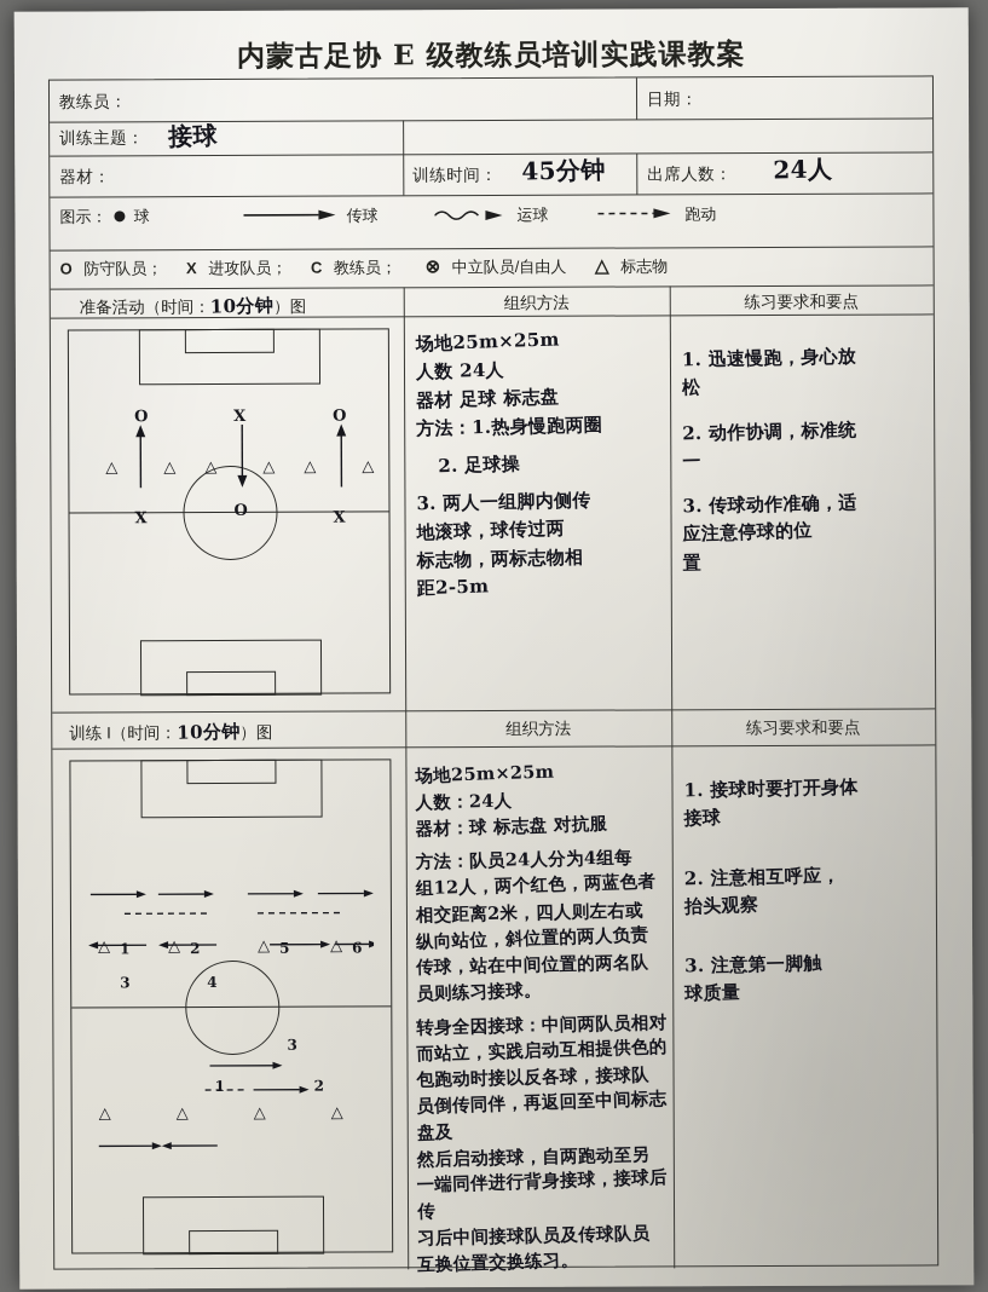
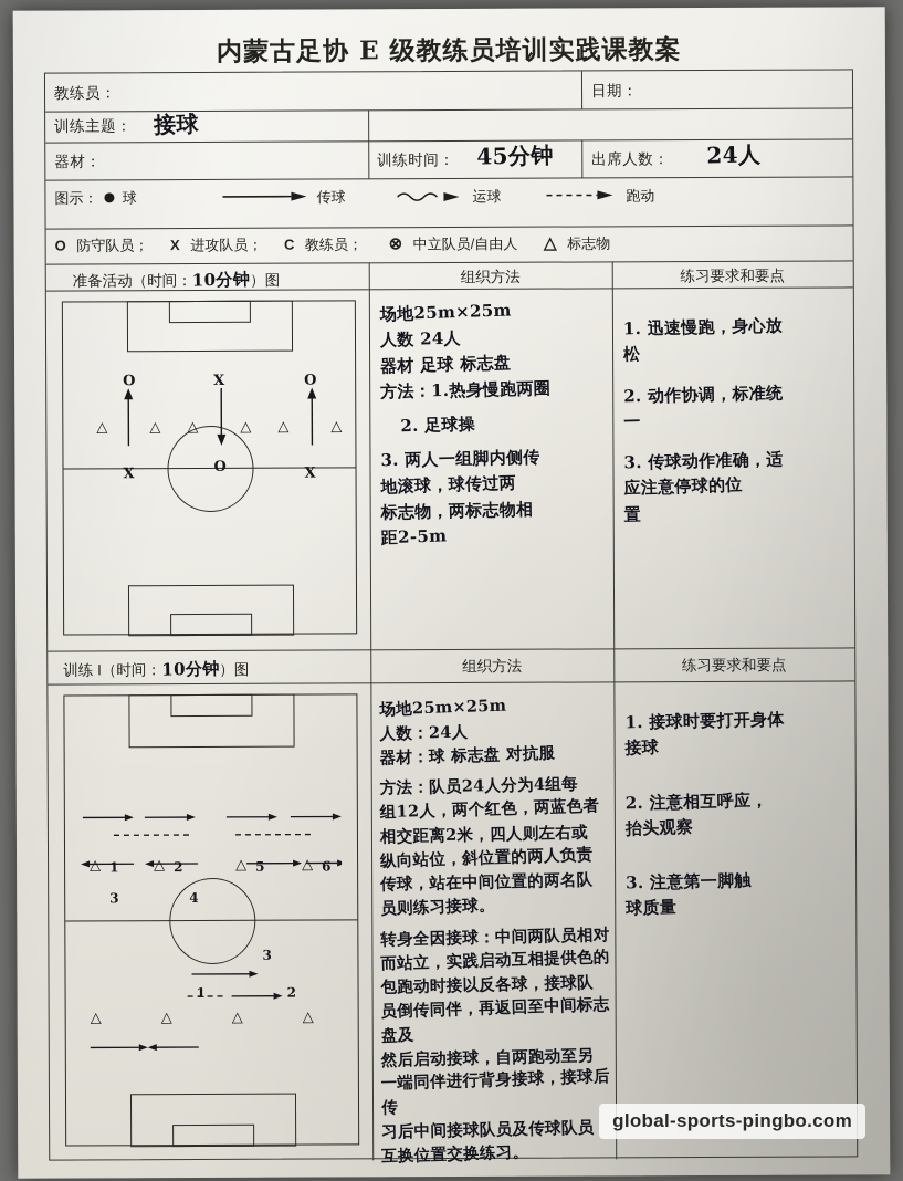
+ global-sports-pingbo.com
